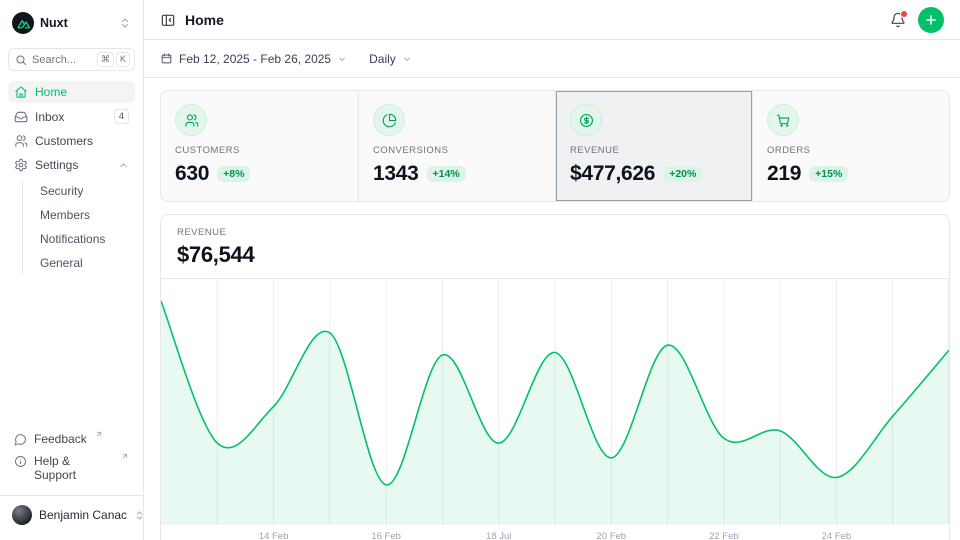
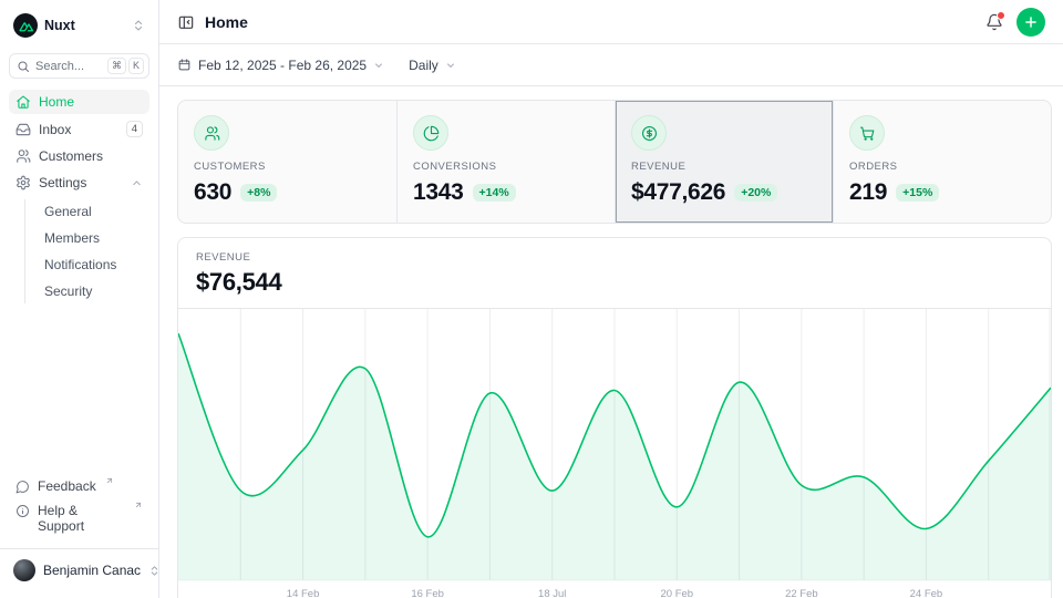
  Nuxt
  Search...
  ⌘
  K
  Home
  Inbox
  4
  Customers
  Settings
- Security
+ General
  Members
  Notifications
- General
+ Security
  Feedback
  Help & Support
  Benjamin Canac
  Home
  Feb 12, 2025 - Feb 26, 2025
  Daily
  CUSTOMERS
  630
  +8%
  CONVERSIONS
  1343
  +14%
  REVENUE
  $477,626
  +20%
  ORDERS
  219
  +15%
  REVENUE
  $76,544
  14 Feb
  16 Feb
  18 Jul
  20 Feb
  22 Feb
  24 Feb
